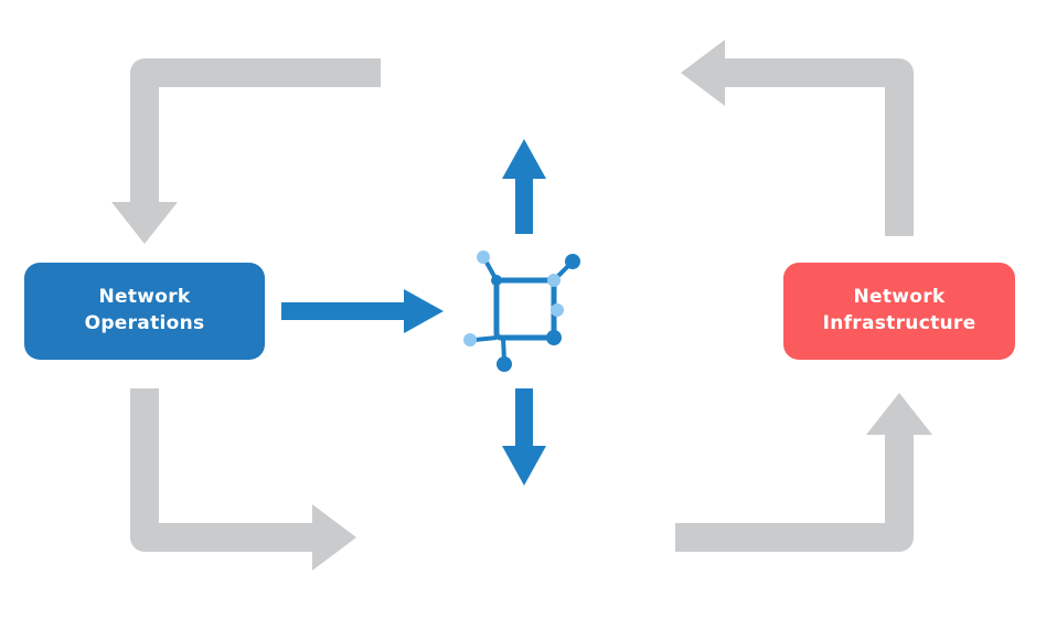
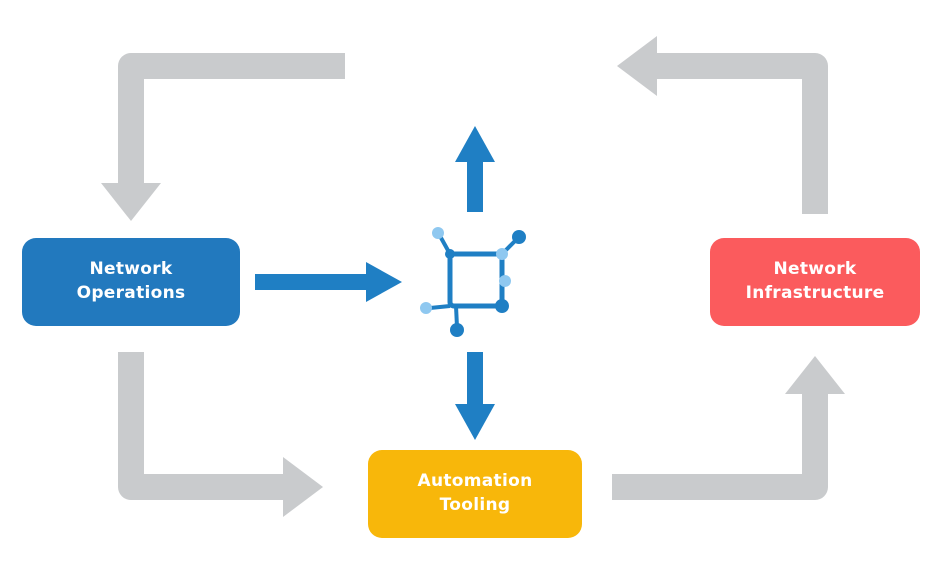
  Network
  Operations
  Network
  Infrastructure
+ Automation
+ Tooling
